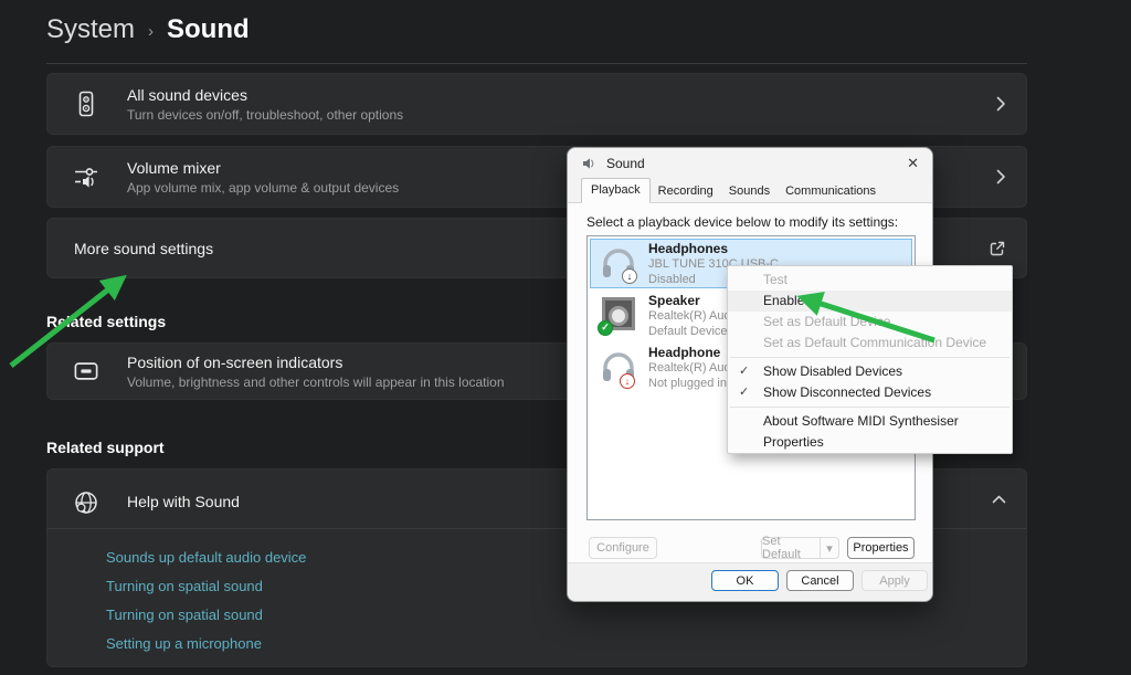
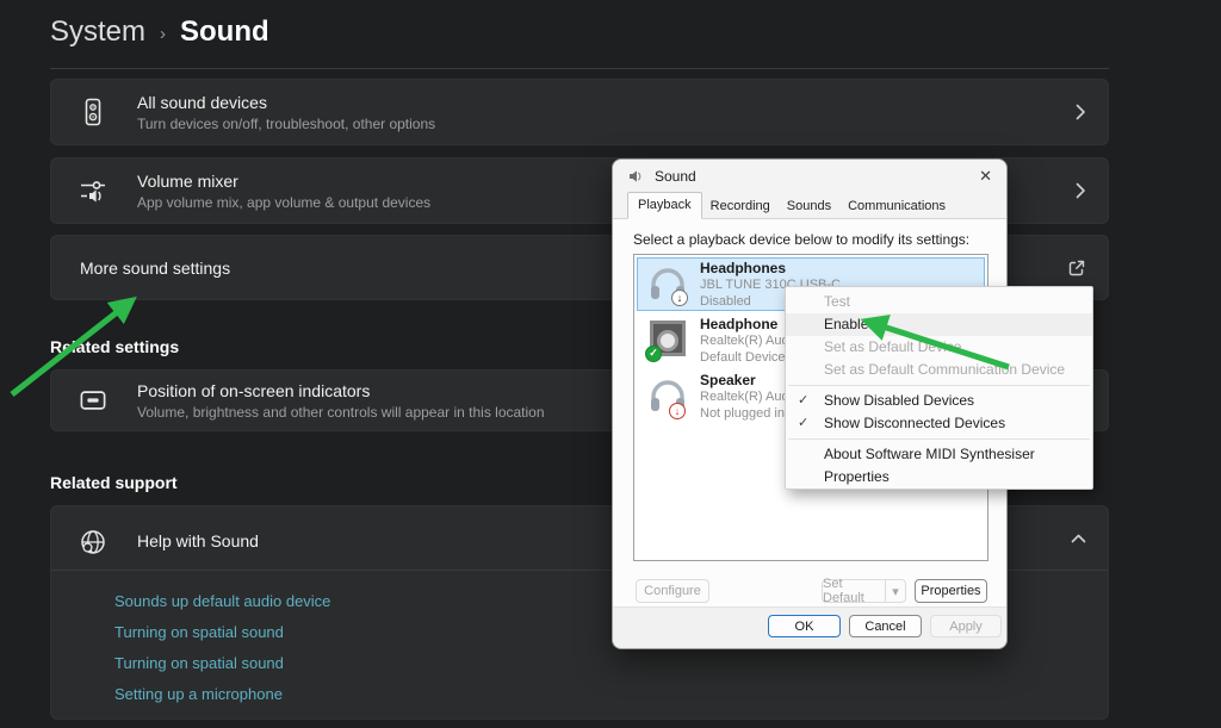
  System
  ›
  Sound
  All sound devices
  Turn devices on/off, troubleshoot, other options
  Volume mixer
  App volume mix, app volume & output devices
  More sound settings
  Reated settings
  Position of on-screen indicators
  Volume, brightness and other controls will appear in this location
  Related support
  Help with Sound
  Sounds up default audio device
  Turning on spatial sound
  Turning on spatial sound
  Setting up a microphone
  Sound
  ✕
  Playback
  Recording
  Sounds
  Communications
  Select a playback device below to modify its settings:
  ↓
  Headphones
  JBL TUNE 310C USB-C
  Disabled
  ✓
- Speaker
+ Headphone
  Realtek(R) Au
  Default Device
  ↓
- Headphone
+ Speaker
  Realtek(R) Au
  Not plugged in
  Configure
  Set Default
  ▾
  Properties
  OK
  Cancel
  Apply
  Test
  Enable
  Set as Default Dee
  Set as Default Communication Device
  ✓
  Show Disabled Devices
  ✓
  Show Disconnected Devices
  About Software MIDI Synthesiser
  Properties
